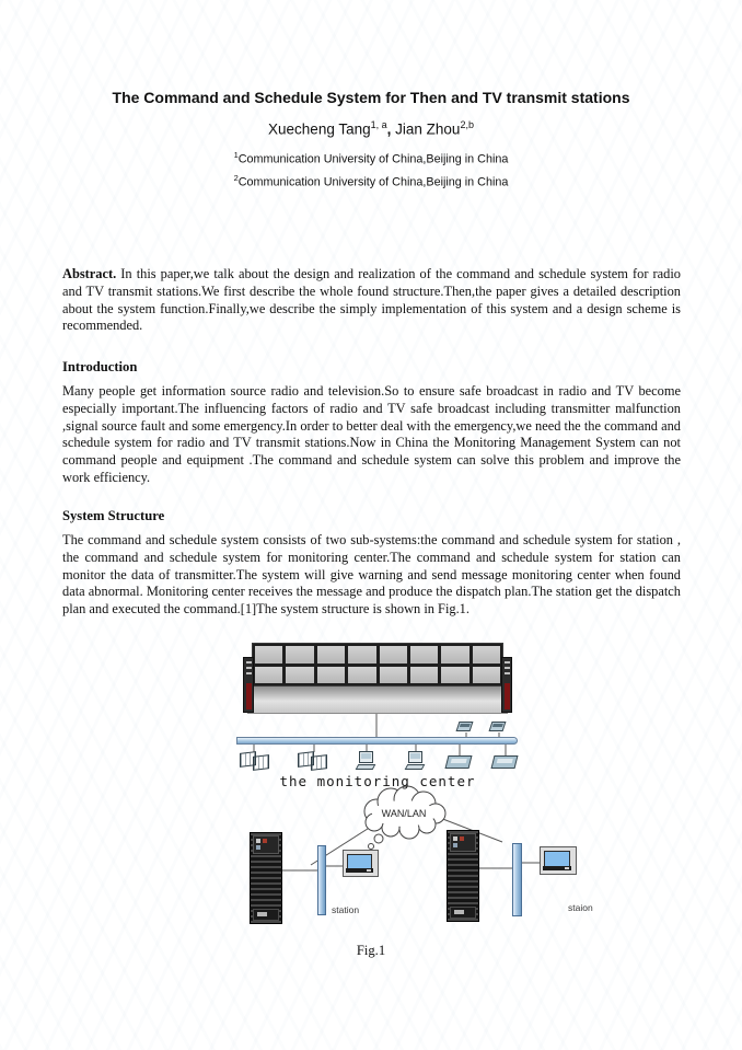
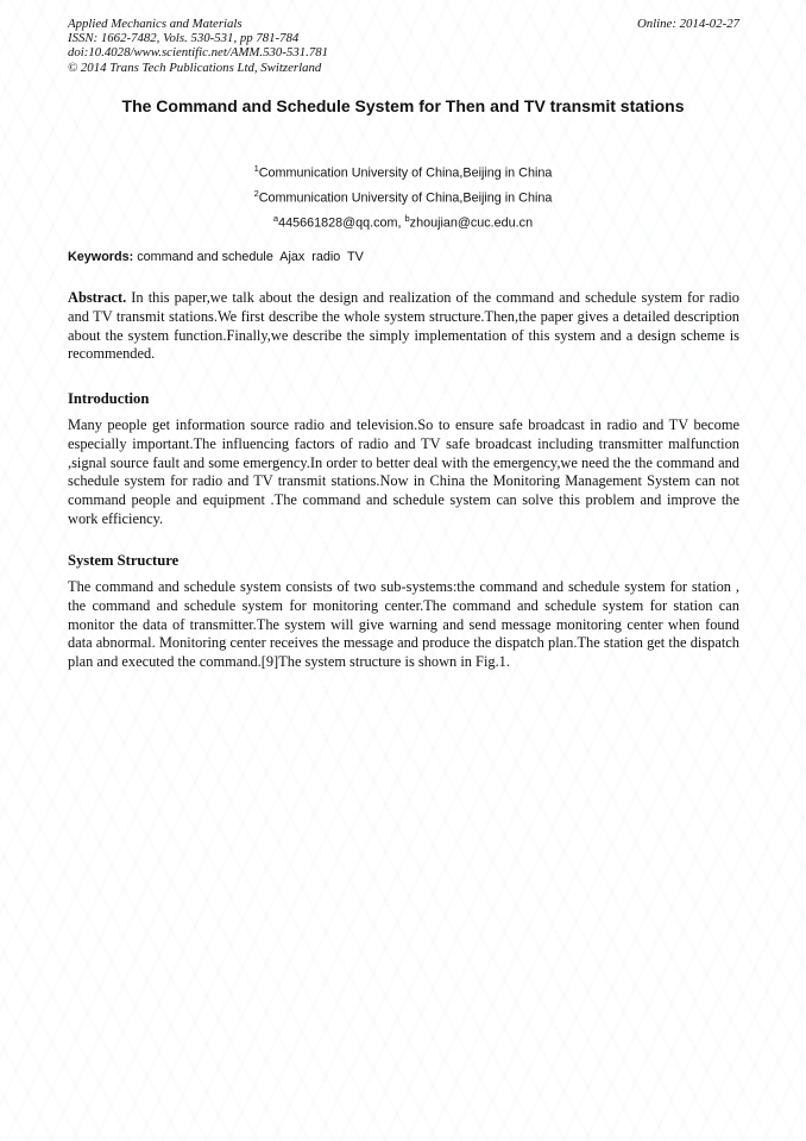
+ Applied Mechanics and Materials
+ ISSN: 1662-7482, Vols. 530-531, pp 781-784
+ doi:10.4028/www.scientific.net/AMM.530-531.781
+ © 2014 Trans Tech Publications Ltd, Switzerland
+ Online: 2014-02-27
  The Command and Schedule System for Then and TV transmit stations
- Xuecheng Tang1, a, Jian Zhou2,b
  1Communication University of China,Beijing in China
  2Communication University of China,Beijing in China
+ a445661828@qq.com, bzhoujian@cuc.edu.cn
+ Keywords: command and schedule Ajax radio TV
- Abstract. In this paper,we talk about the design and realization of the command and schedule system for radio and TV transmit stations.We first describe the whole found structure.Then,the paper gives a detailed description about the system function.Finally,we describe the simply implementation of this system and a design scheme is recommended.
+ Abstract. In this paper,we talk about the design and realization of the command and schedule system for radio and TV transmit stations.We first describe the whole system structure.Then,the paper gives a detailed description about the system function.Finally,we describe the simply implementation of this system and a design scheme is recommended.
  Introduction
  Many people get information source radio and television.So to ensure safe broadcast in radio and TV become especially important.The influencing factors of radio and TV safe broadcast including transmitter malfunction ,signal source fault and some emergency.In order to better deal with the emergency,we need the the command and schedule system for radio and TV transmit stations.Now in China the Monitoring Management System can not command people and equipment .The command and schedule system can solve this problem and improve the work efficiency.
  System Structure
- The command and schedule system consists of two sub-systems:the command and schedule system for station , the command and schedule system for monitoring center.The command and schedule system for station can monitor the data of transmitter.The system will give warning and send message monitoring center when found data abnormal. Monitoring center receives the message and produce the dispatch plan.The station get the dispatch plan and executed the command.[1]The system structure is shown in Fig.1.
+ The command and schedule system consists of two sub-systems:the command and schedule system for station , the command and schedule system for monitoring center.The command and schedule system for station can monitor the data of transmitter.The system will give warning and send message monitoring center when found data abnormal. Monitoring center receives the message and produce the dispatch plan.The station get the dispatch plan and executed the command.[9]The system structure is shown in Fig.1.
- WAN/LAN
- the monitoring center
- station
- staion
- Fig.1
